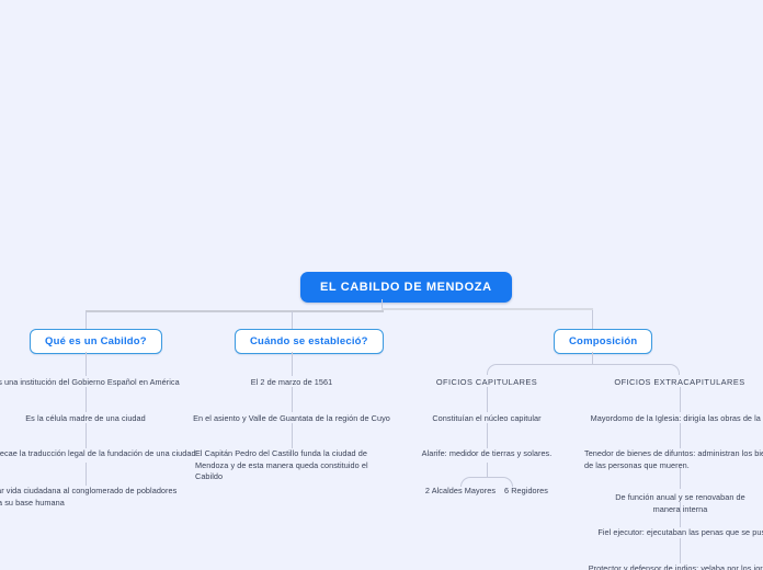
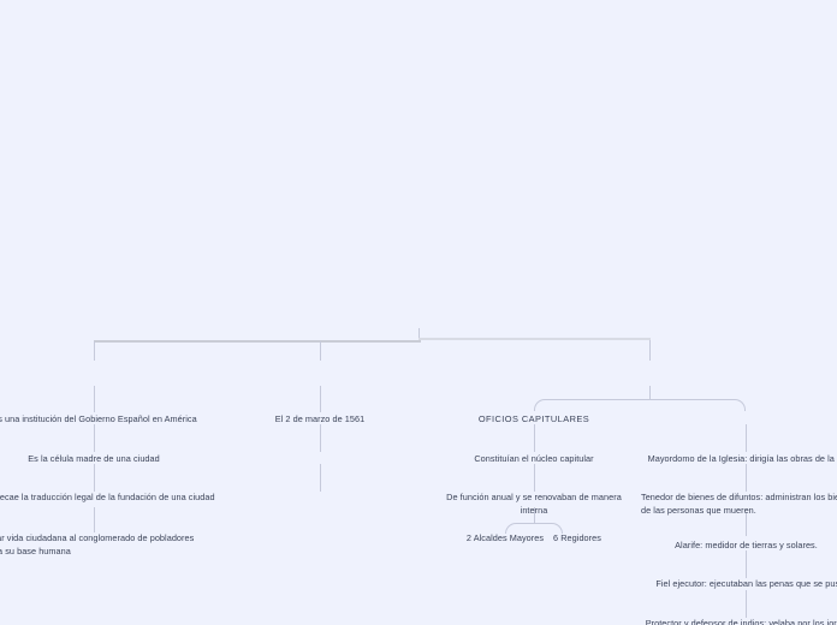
- EL CABILDO DE MENDOZA
- Qué es un Cabildo?
  s una institución del Gobierno Español en América
  Es la célula madre de una ciudad
  ecae la traducción legal de la fundación de una ciudad
  r vida ciudadana al conglomerado de pobladores a su base humana
- Cuándo se estableció?
  El 2 de marzo de 1561
- En el asiento y Valle de Guantata de la región de Cuyo
- El Capitán Pedro del Castillo funda la ciudad de Mendoza y de esta manera queda constituido el Cabildo
- Composición
  OFICIOS CAPITULARES
  Constituían el núcleo capitular
- Alarife: medidor de tierras y solares.
+ De función anual y se renovaban de manera interna
  2 Alcaldes Mayores
  6 Regidores
- OFICIOS EXTRACAPITULARES
  Mayordomo de la Iglesia: dirigía las obras de la
  Tenedor de bienes de difuntos: administran los bi de las personas que mueren.
- De función anual y se renovaban de manera interna
+ Alarife: medidor de tierras y solares.
  Fiel ejecutor: ejecutaban las penas que se pu
  Protector y defensor de indios: velaba por los jor
